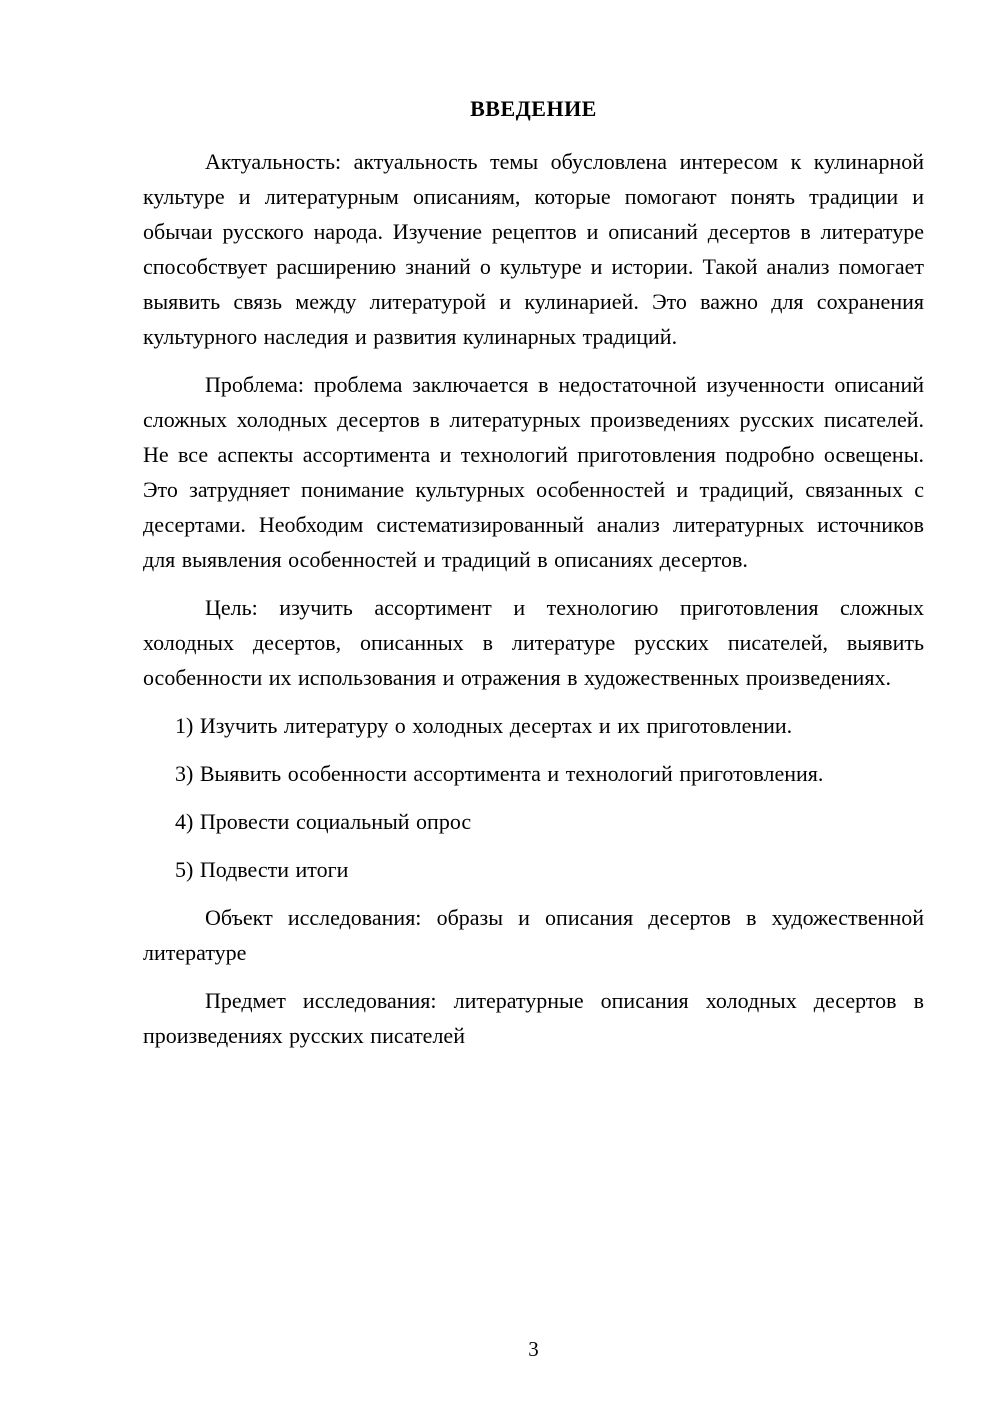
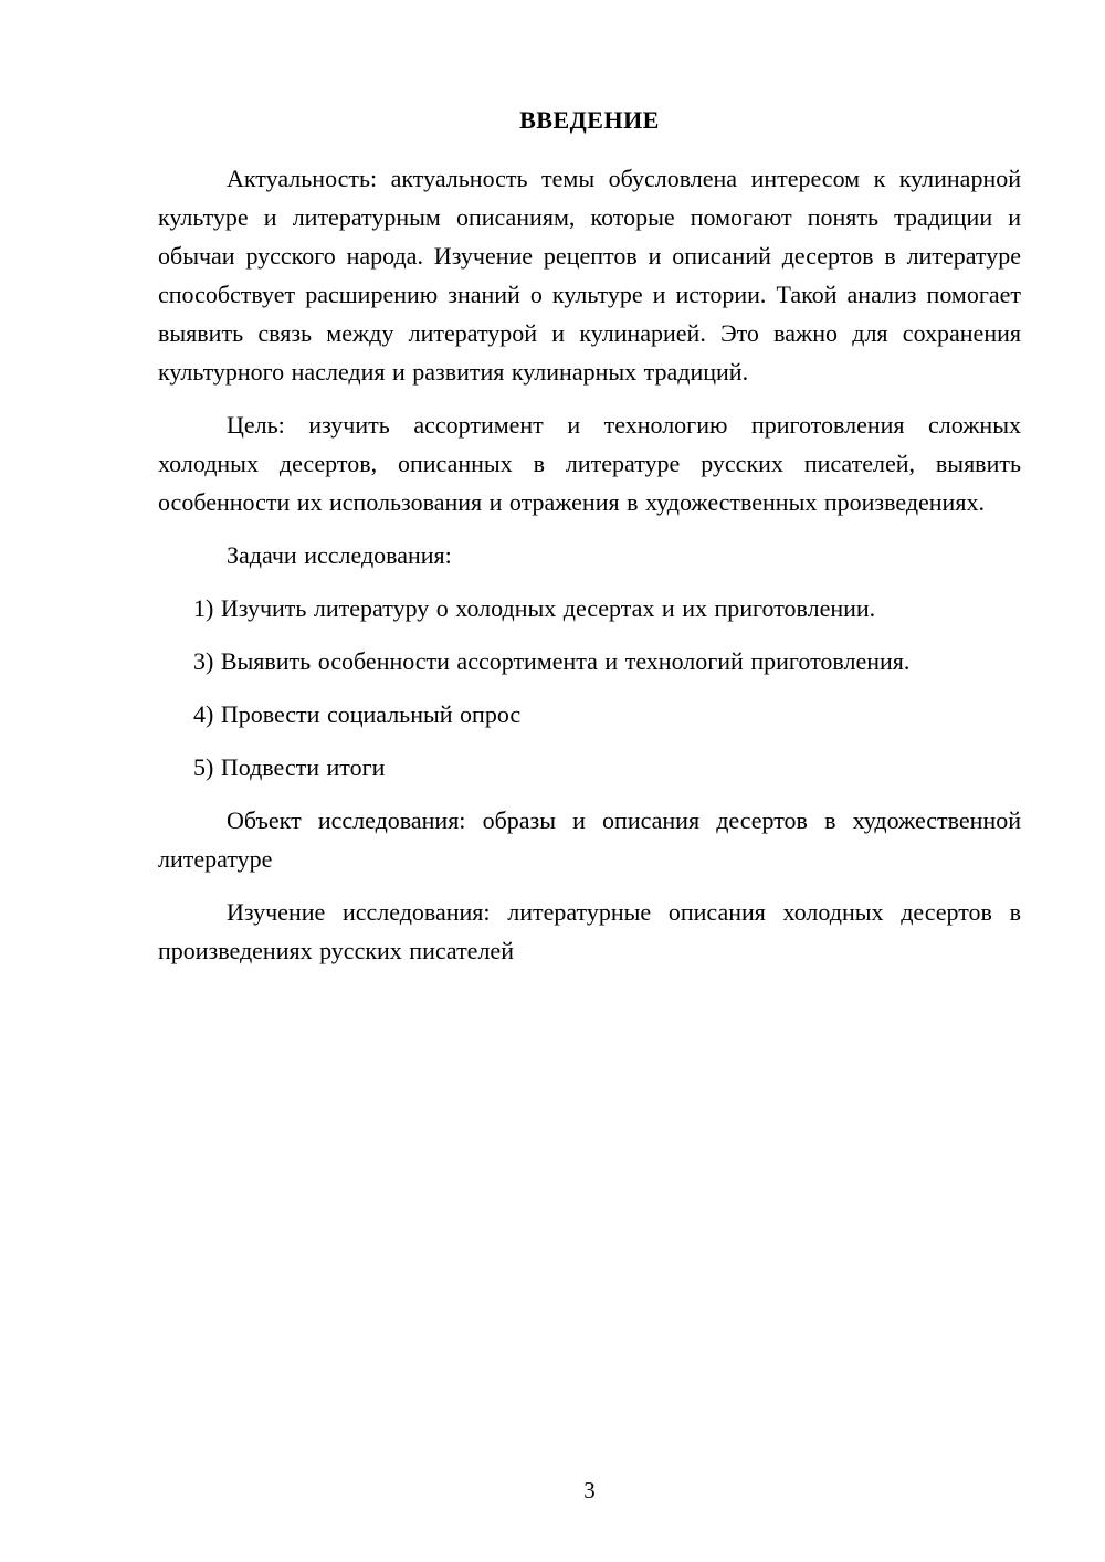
  ВВЕДЕНИЕ
  Актуальность: актуальность темы обусловлена интересом к кулинарной культуре и литературным описаниям, которые помогают понять традиции и обычаи русского народа. Изучение рецептов и описаний десертов в литературе способствует расширению знаний о культуре и истории. Такой анализ помогает выявить связь между литературой и кулинарией. Это важно для сохранения культурного наследия и развития кулинарных традиций.
- Проблема: проблема заключается в недостаточной изученности описаний сложных холодных десертов в литературных произведениях русских писателей. Не все аспекты ассортимента и технологий приготовления подробно освещены. Это затрудняет понимание культурных особенностей и традиций, связанных с десертами. Необходим систематизированный анализ литературных источников для выявления особенностей и традиций в описаниях десертов.
  Цель: изучить ассортимент и технологию приготовления сложных холодных десертов, описанных в литературе русских писателей, выявить особенности их использования и отражения в художественных произведениях.
+ Задачи исследования:
  1) Изучить литературу о холодных десертах и их приготовлении.
  3) Выявить особенности ассортимента и технологий приготовления.
  4) Провести социальный опрос
  5) Подвести итоги
  Объект исследования: образы и описания десертов в художественной литературе
- Предмет исследования: литературные описания холодных десертов в произведениях русских писателей
+ Изучение исследования: литературные описания холодных десертов в произведениях русских писателей
  3
